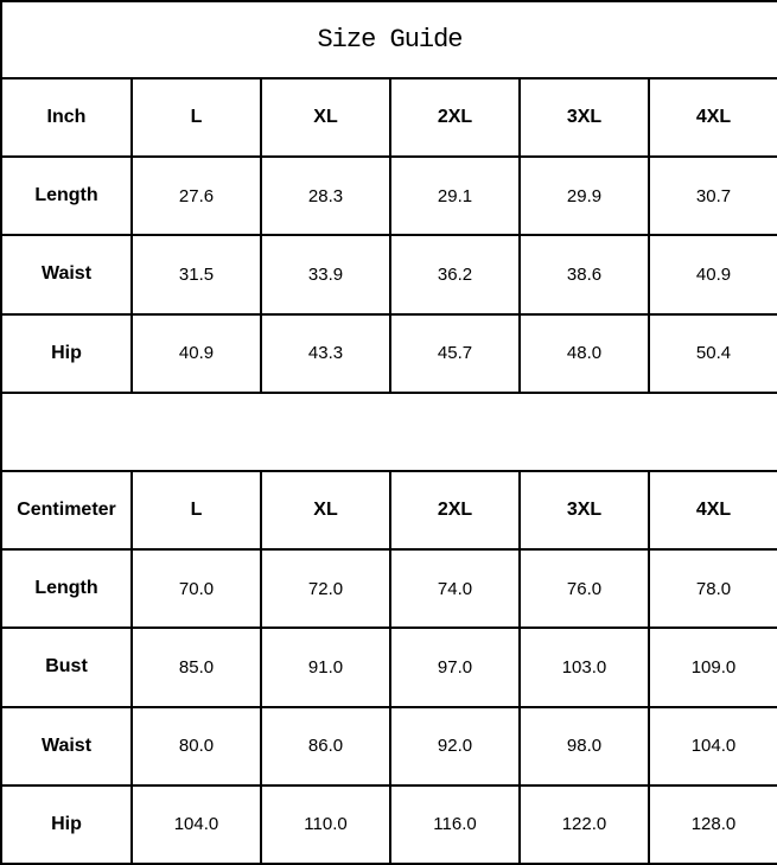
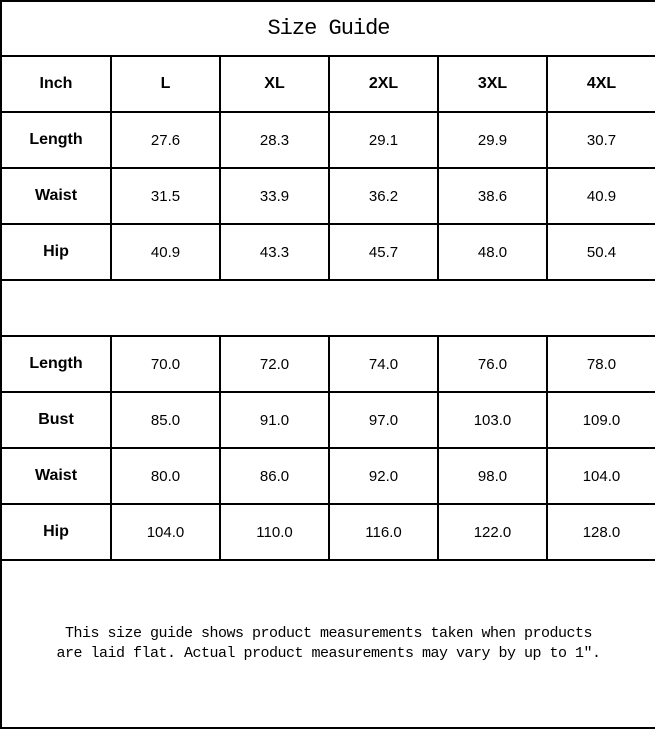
  Size Guide
  Inch	L	XL	2XL	3XL	4XL
  Length	27.6	28.3	29.1	29.9	30.7
  Waist	31.5	33.9	36.2	38.6	40.9
  Hip	40.9	43.3	45.7	48.0	50.4
- Centimeter	L	XL	2XL	3XL	4XL
  Length	70.0	72.0	74.0	76.0	78.0
  Bust	85.0	91.0	97.0	103.0	109.0
  Waist	80.0	86.0	92.0	98.0	104.0
  Hip	104.0	110.0	116.0	122.0	128.0
+ This size guide shows product measurements taken when products are laid flat. Actual product measurements may vary by up to 1″.
